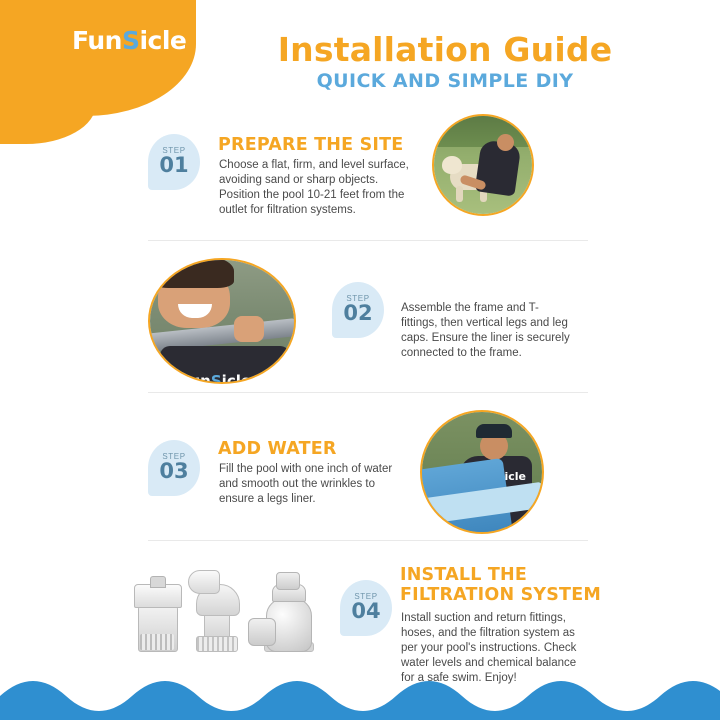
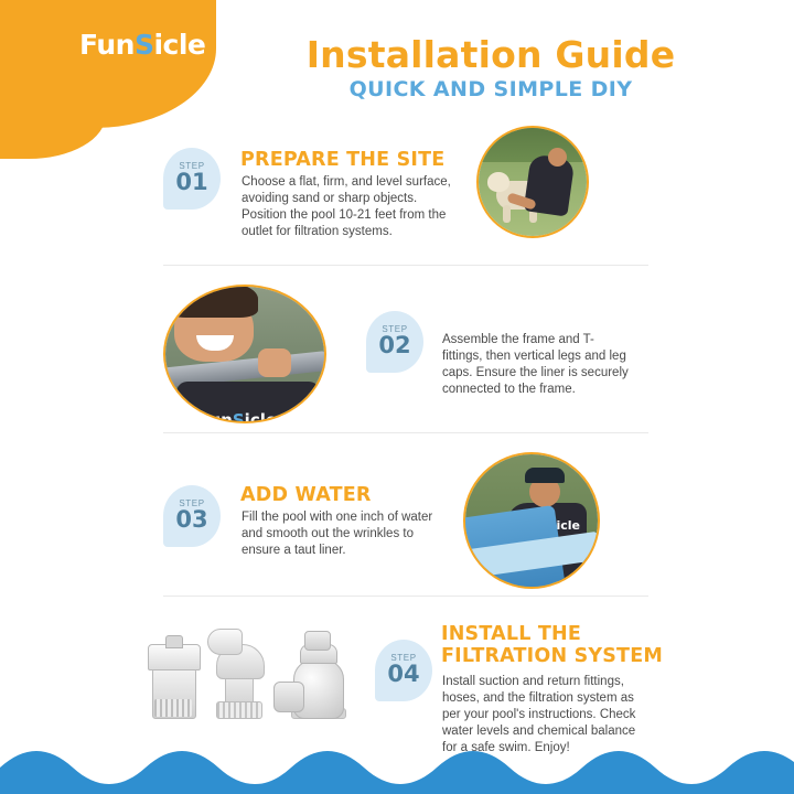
  FunSicle
  Installation Guide
  QUICK AND SIMPLE DIY
  STEP
  01
  PREPARE THE SITE
  Choose a flat, firm, and level surface, avoiding sand or sharp objects. Position the pool 10-21 feet from the outlet for filtration systems.
  FunSicle
  STEP
  02
  Assemble the frame and T-fittings, then vertical legs and leg caps. Ensure the liner is securely connected to the frame.
  STEP
  03
  ADD WATER
- Fill the pool with one inch of water and smooth out the wrinkles to ensure a legs liner.
+ Fill the pool with one inch of water and smooth out the wrinkles to ensure a taut liner.
  STEP
  04
  INSTALL THE FILTRATION SYSTEM
  Install suction and return fittings, hoses, and the filtration system as per your pool's instructions. Check water levels and chemical balance for a safe swim. Enjoy!
